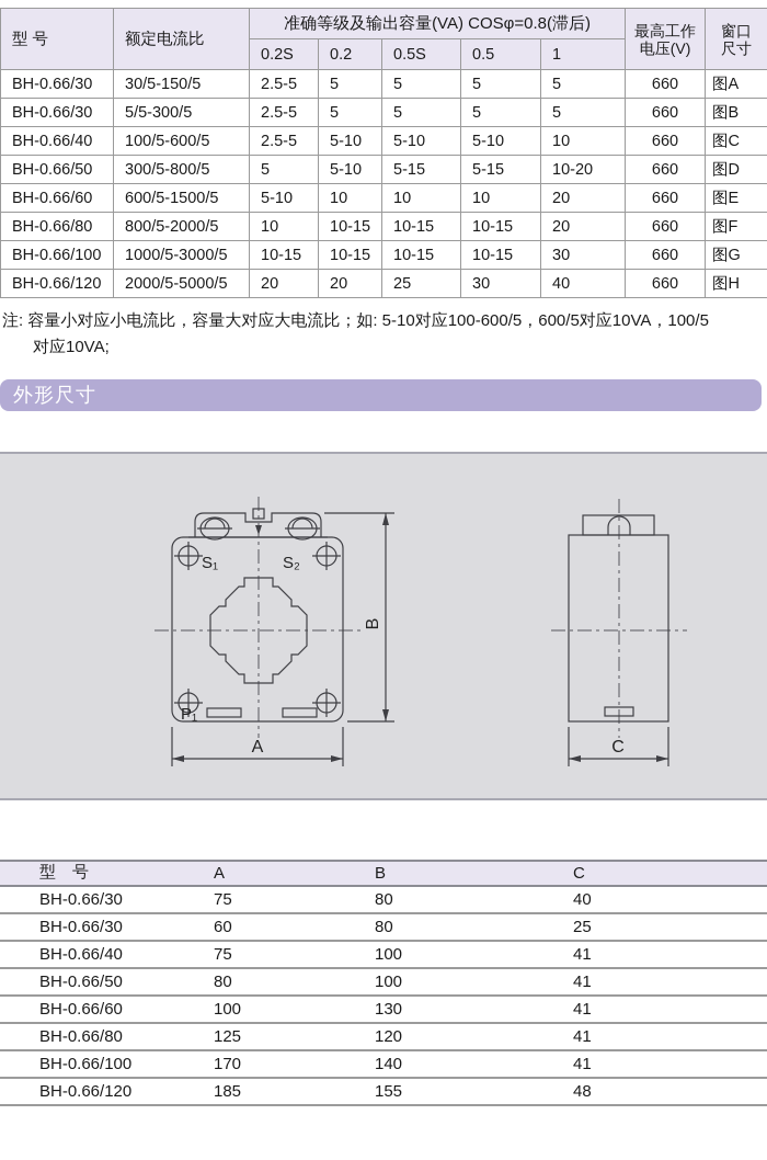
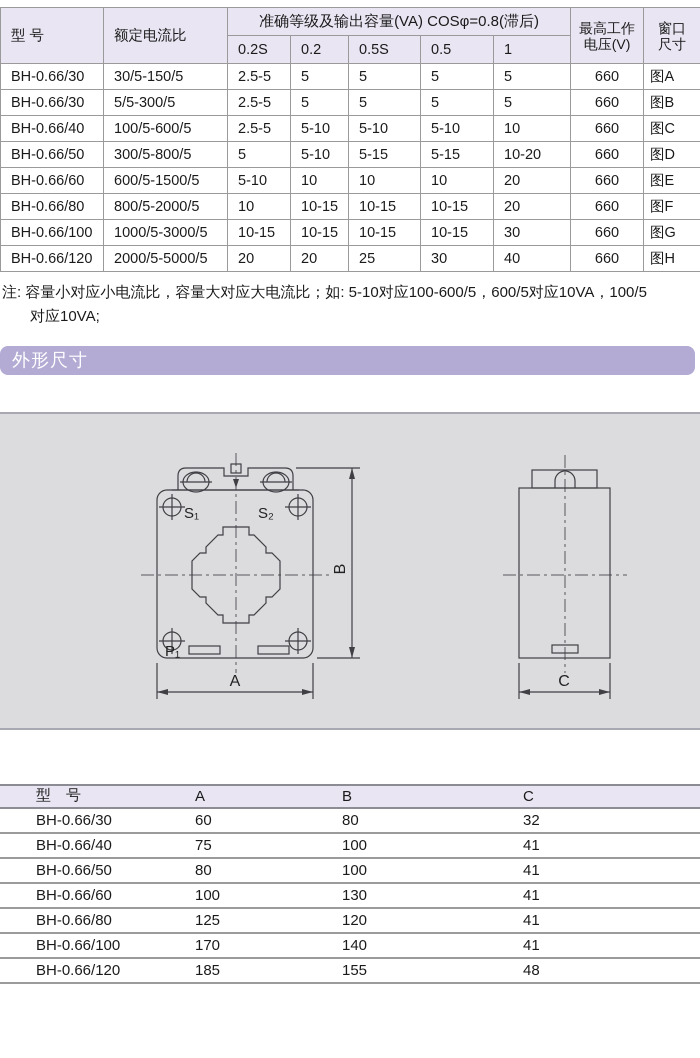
  型 号	额定电流比	准确等级及输出容量(VA) COSφ=0.8(滞后)	最高工作 电压(V)	窗口 尺寸
  0.2S	0.2	0.5S	0.5	1
  BH-0.66/30	30/5-150/5	2.5-5	5	5	5	5	660	图A
  BH-0.66/30	5/5-300/5	2.5-5	5	5	5	5	660	图B
  BH-0.66/40	100/5-600/5	2.5-5	5-10	5-10	5-10	10	660	图C
  BH-0.66/50	300/5-800/5	5	5-10	5-15	5-15	10-20	660	图D
  BH-0.66/60	600/5-1500/5	5-10	10	10	10	20	660	图E
  BH-0.66/80	800/5-2000/5	10	10-15	10-15	10-15	20	660	图F
  BH-0.66/100	1000/5-3000/5	10-15	10-15	10-15	10-15	30	660	图G
  BH-0.66/120	2000/5-5000/5	20	20	25	30	40	660	图H
  注: 容量小对应小电流比，容量大对应大电流比；如: 5-10对应100-600/5，600/5对应10VA，100/5
  对应10VA;
  外形尺寸
  S₁
  S₂
  P₁
  A
  C
  型 号	A	B	C
- BH-0.66/30	75	80	40
- BH-0.66/30	60	80	25
+ BH-0.66/30	60	80	32
  BH-0.66/40	75	100	41
  BH-0.66/50	80	100	41
  BH-0.66/60	100	130	41
  BH-0.66/80	125	120	41
  BH-0.66/100	170	140	41
  BH-0.66/120	185	155	48
